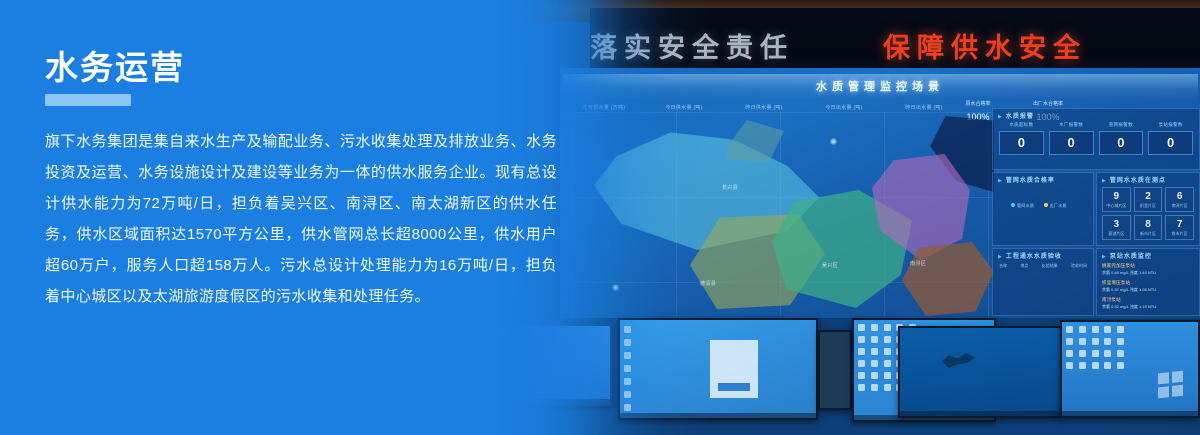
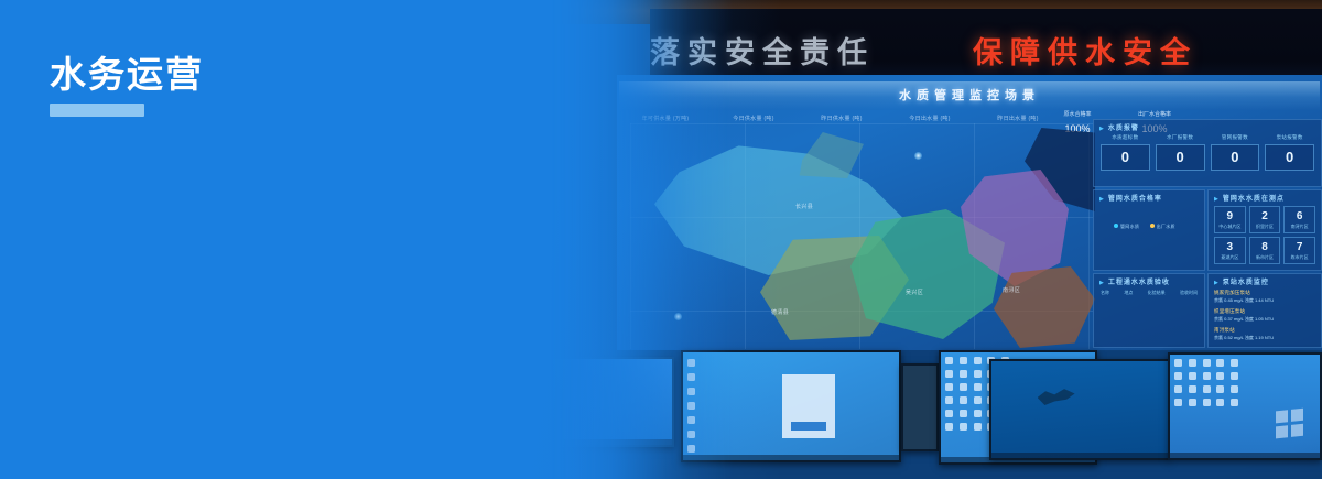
  水务运营
- 旗下水务集团是集自来水生产及输配业务、污水收集处理及排放业务、水务投资及运营、水务设施设计及建设等业务为一体的供水服务企业。现有总设计供水能力为72万吨/日，担负着吴兴区、南浔区、南太湖新区的供水任务，供水区域面积达1570平方公里，供水管网总长超8000公里，供水用户超60万户，服务人口超158万人。污水总设计处理能力为16万吨/日，担负着中心城区以及太湖旅游度假区的污水收集和处理任务。
